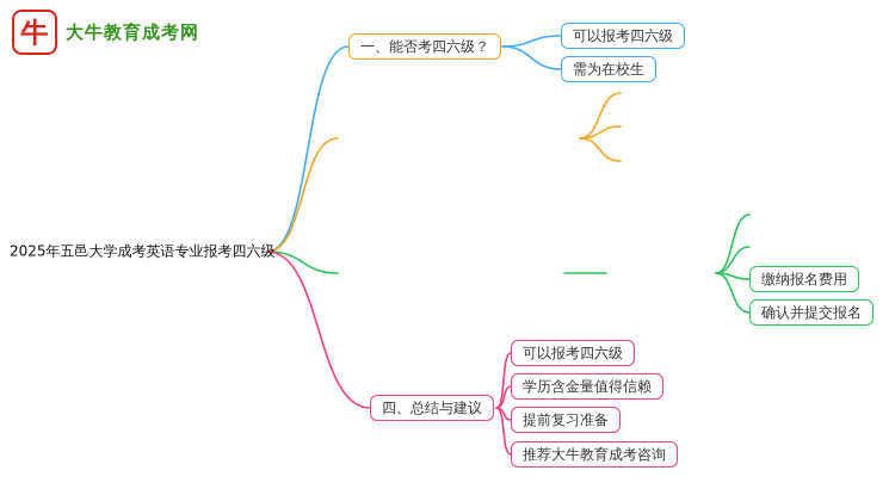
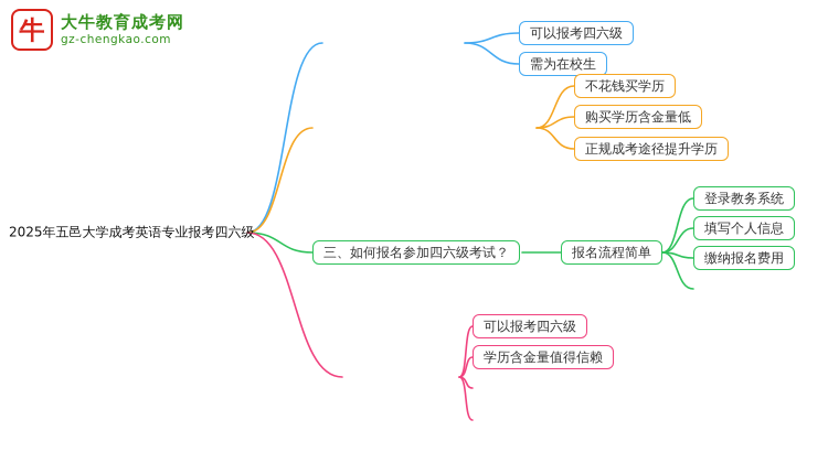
  牛
  大牛教育成考网
+ gz-chengkao.com
  2025年五邑大学成考英语专业报考四六级
- 一、能否考四六级？
  可以报考四六级
  需为在校生
+ 不花钱买学历
+ 购买学历含金量低
+ 正规成考途径提升学历
+ 三、如何报名参加四六级考试？
+ 报名流程简单
+ 登录教务系统
+ 填写个人信息
  缴纳报名费用
- 确认并提交报名
- 四、总结与建议
  可以报考四六级
  学历含金量值得信赖
- 提前复习准备
- 推荐大牛教育成考咨询
